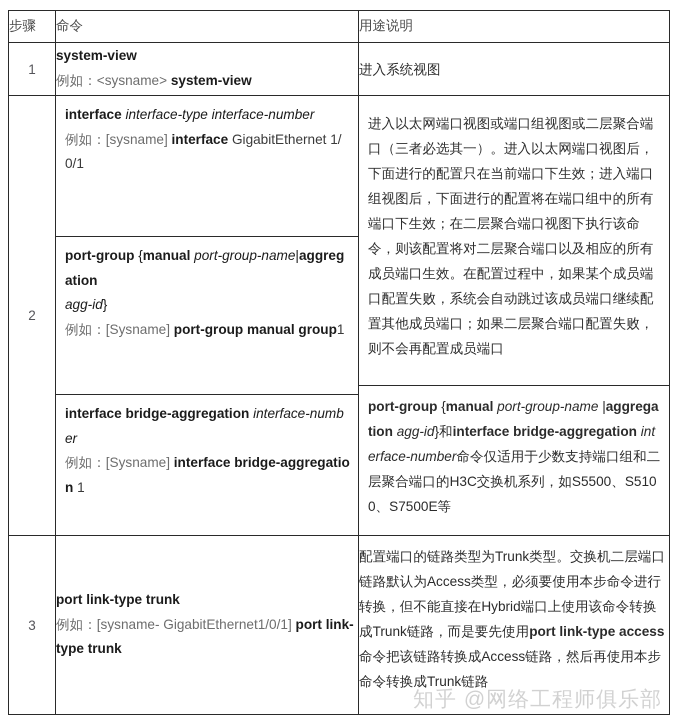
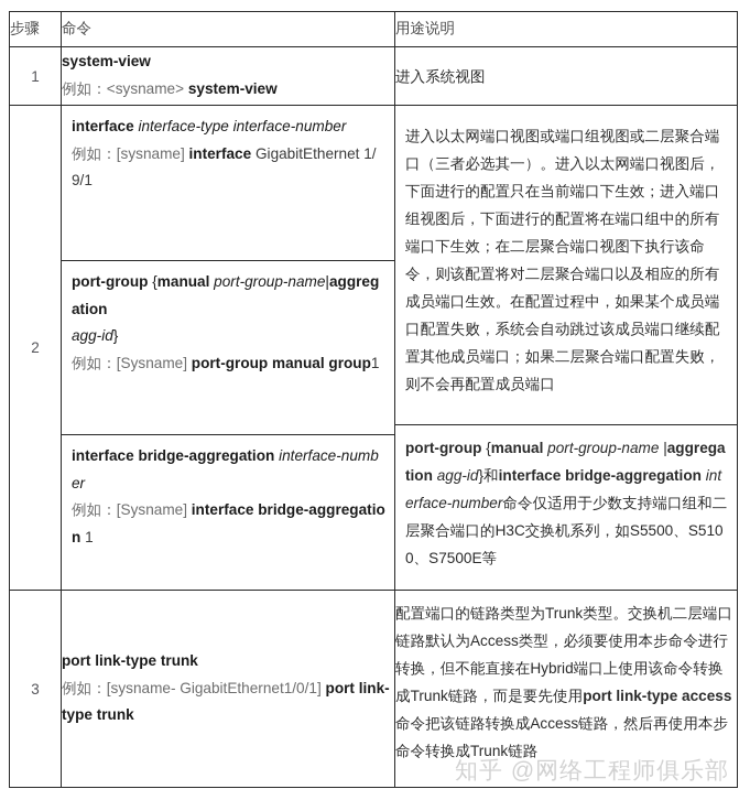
  步骤	命令	用途说明
  1	system-view 例如：<sysname> system-view	进入系统视图
  2
- interface interface-type interface-number 例如：[sysname] interface GigabitEthernet 1/0/1
+ interface interface-type interface-number 例如：[sysname] interface GigabitEthernet 1/9/1
  port-group {manual port-group-name|aggregation agg-id} 例如：[Sysname] port-group manual group1
  interface bridge-aggregation interface-number 例如：[Sysname] interface bridge-aggregation 1
  进入以太网端口视图或端口组视图或二层聚合端口（三者必选其一）。进入以太网端口视图后，下面进行的配置只在当前端口下生效；进入端口组视图后，下面进行的配置将在端口组中的所有端口下生效；在二层聚合端口视图下执行该命令，则该配置将对二层聚合端口以及相应的所有成员端口生效。在配置过程中，如果某个成员端口配置失败，系统会自动跳过该成员端口继续配置其他成员端口；如果二层聚合端口配置失败，则不会再配置成员端口
  port-group {manual port-group-name |aggregation agg-id}和interface bridge-aggregation interface-number命令仅适用于少数支持端口组和二层聚合端口的H3C交换机系列，如S5500、S5100、S7500E等
  3	port link-type trunk 例如：[sysname- GigabitEthernet1/0/1] port link- type trunk	配置端口的链路类型为Trunk类型。交换机二层端口链路默认为Access类型，必须要使用本步命令进行转换，但不能直接在Hybrid端口上使用该命令转换成Trunk链路，而是要先使用port link-type access命令把该链路转换成Access链路，然后再使用本步命令转换成Trunk链路
  知乎 @网络工程师俱乐部
